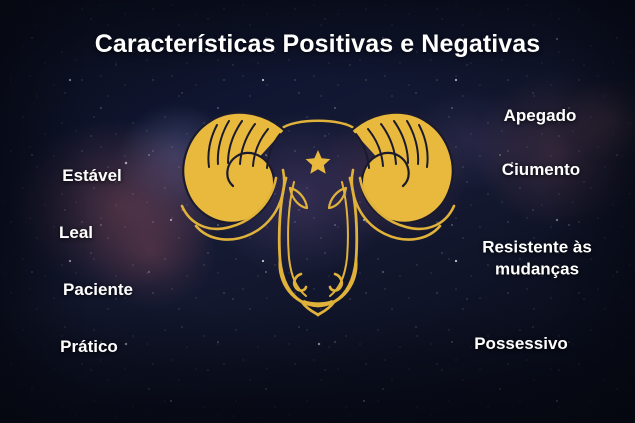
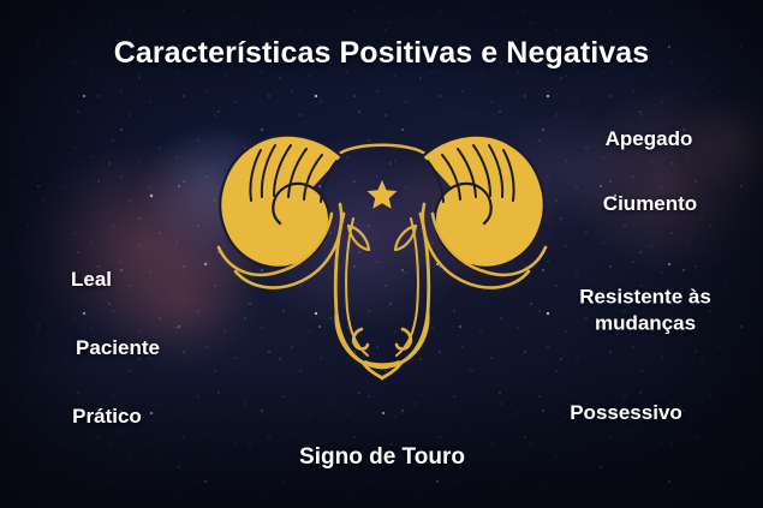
  Características Positivas e Negativas
- Estável
  Leal
  Paciente
  Prático
  Apegado
  Ciumento
  Resistente às mudanças
  Possessivo
+ Signo de Touro
